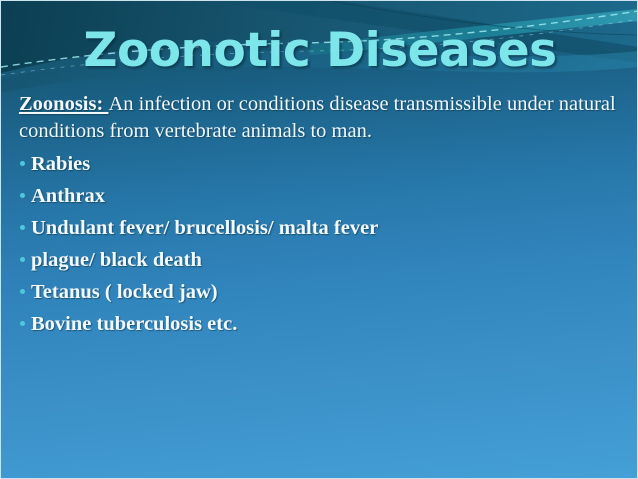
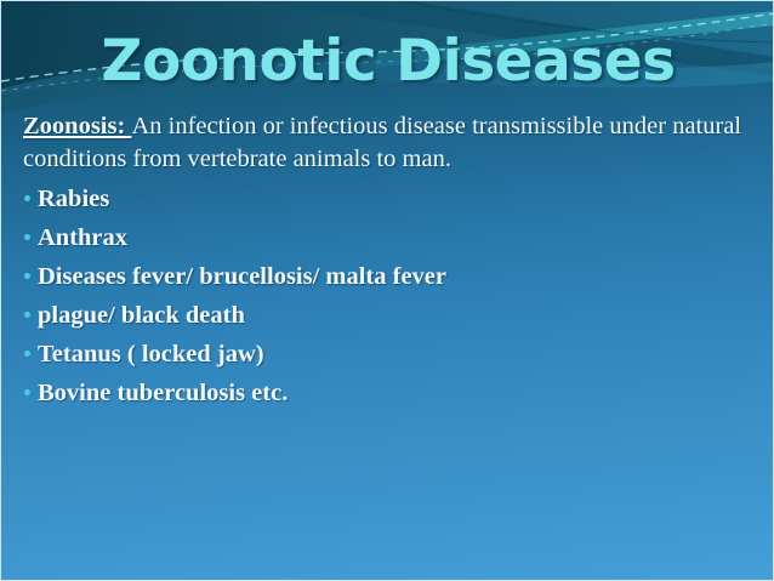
  Zoonotic Diseases
- Zoonosis: An infection or conditions disease transmissible under natural conditions from vertebrate animals to man.
+ Zoonosis: An infection or infectious disease transmissible under natural conditions from vertebrate animals to man.
  Rabies
  Anthrax
- Undulant fever/ brucellosis/ malta fever
+ Diseases fever/ brucellosis/ malta fever
  plague/ black death
  Tetanus ( locked jaw)
  Bovine tuberculosis etc.
